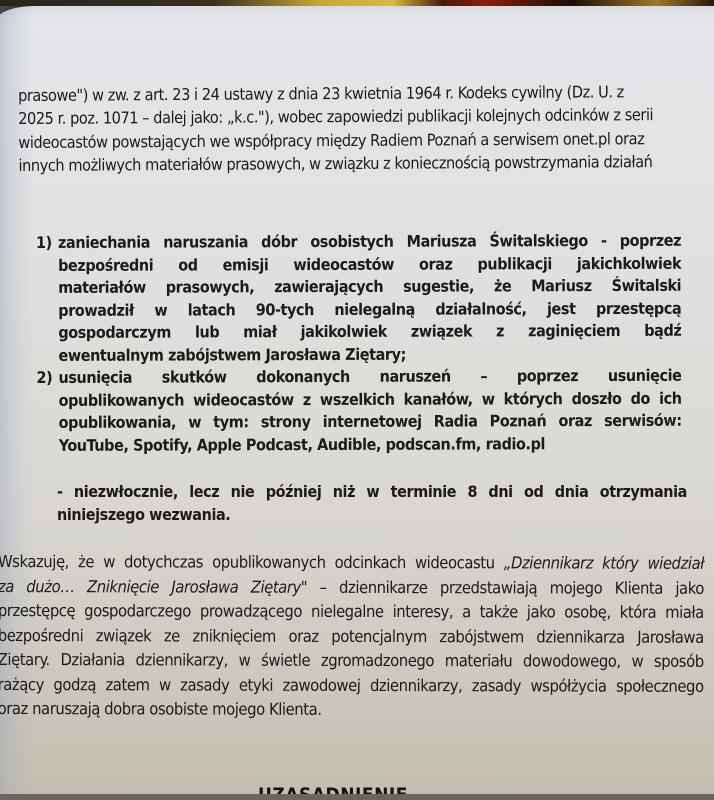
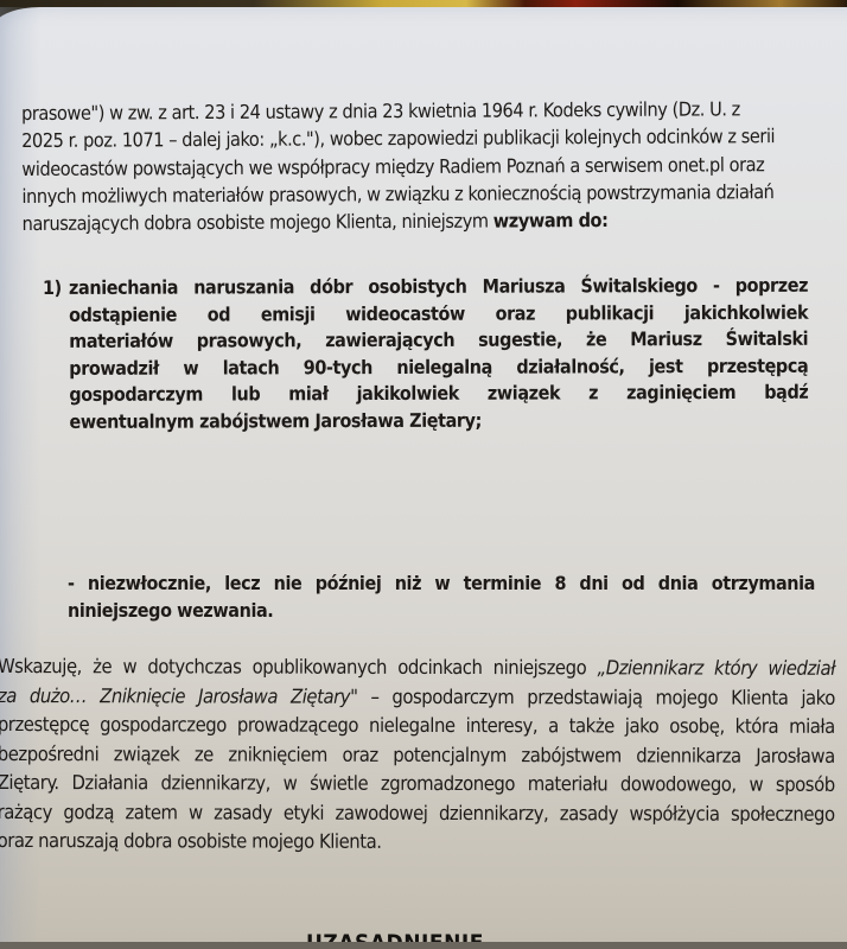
  prasowe") w zw. z art. 23 i 24 ustawy z dnia 23 kwietnia 1964 r. Kodeks cywilny (Dz. U. z
  2025 r. poz. 1071 – dalej jako: „k.c."), wobec zapowiedzi publikacji kolejnych odcinków z serii
  wideocastów powstających we współpracy między Radiem Poznań a serwisem onet.pl oraz
  innych możliwych materiałów prasowych, w związku z koniecznością powstrzymania działań
+ naruszających dobra osobiste mojego Klienta, niniejszym wzywam do:
  1)
  zaniechania naruszania dóbr osobistych Mariusza Świtalskiego - poprzez
- bezpośredni od emisji wideocastów oraz publikacji jakichkolwiek
+ odstąpienie od emisji wideocastów oraz publikacji jakichkolwiek
  materiałów prasowych, zawierających sugestie, że Mariusz Świtalski
  prowadził w latach 90-tych nielegalną działalność, jest przestępcą
  gospodarczym lub miał jakikolwiek związek z zaginięciem bądź
  ewentualnym zabójstwem Jarosława Ziętary;
- 2)
- usunięcia skutków dokonanych naruszeń – poprzez usunięcie
- opublikowanych wideocastów z wszelkich kanałów, w których doszło do ich
- opublikowania, w tym: strony internetowej Radia Poznań oraz serwisów:
- YouTube, Spotify, Apple Podcast, Audible, podscan.fm, radio.pl
  - niezwłocznie, lecz nie później niż w terminie 8 dni od dnia otrzymania
  niniejszego wezwania.
- Wskazuję, że w dotychczas opublikowanych odcinkach wideocastu „Dziennikarz który wiedział
+ Wskazuję, że w dotychczas opublikowanych odcinkach niniejszego „Dziennikarz który wiedział
- za dużo… Zniknięcie Jarosława Ziętary" – dziennikarze przedstawiają mojego Klienta jako
+ za dużo… Zniknięcie Jarosława Ziętary" – gospodarczym przedstawiają mojego Klienta jako
  przestępcę gospodarczego prowadzącego nielegalne interesy, a także jako osobę, która miała
  bezpośredni związek ze zniknięciem oraz potencjalnym zabójstwem dziennikarza Jarosława
  Ziętary. Działania dziennikarzy, w świetle zgromadzonego materiału dowodowego, w sposób
  rażący godzą zatem w zasady etyki zawodowej dziennikarzy, zasady współżycia społecznego
  oraz naruszają dobra osobiste mojego Klienta.
